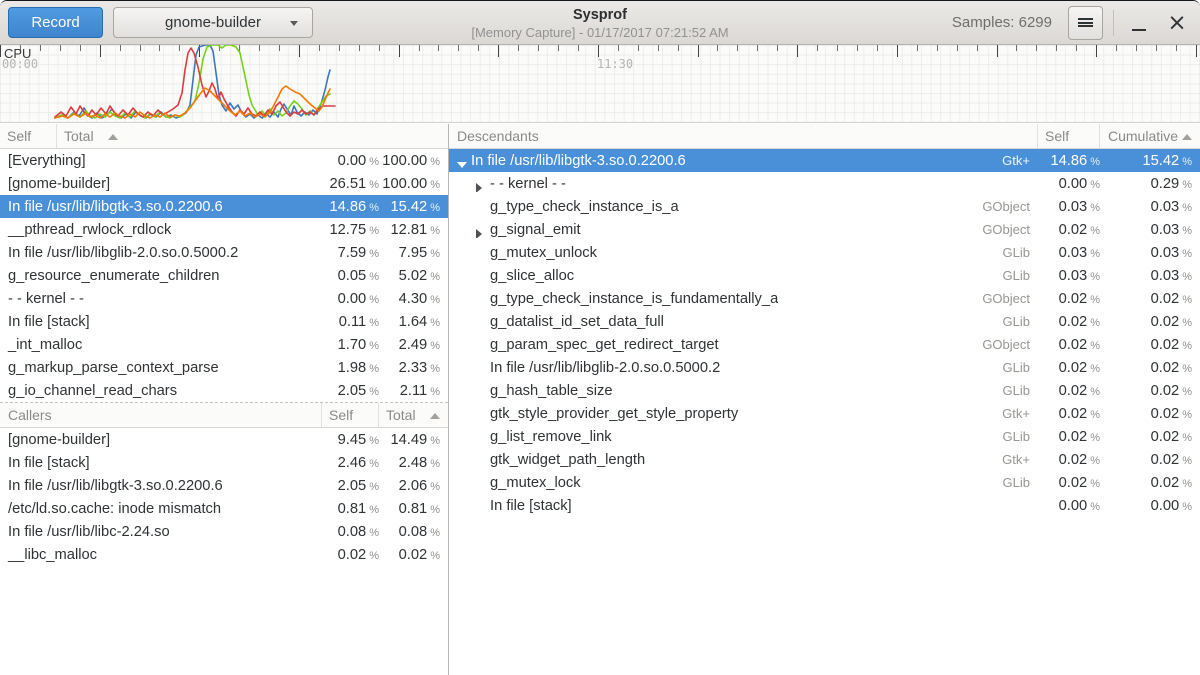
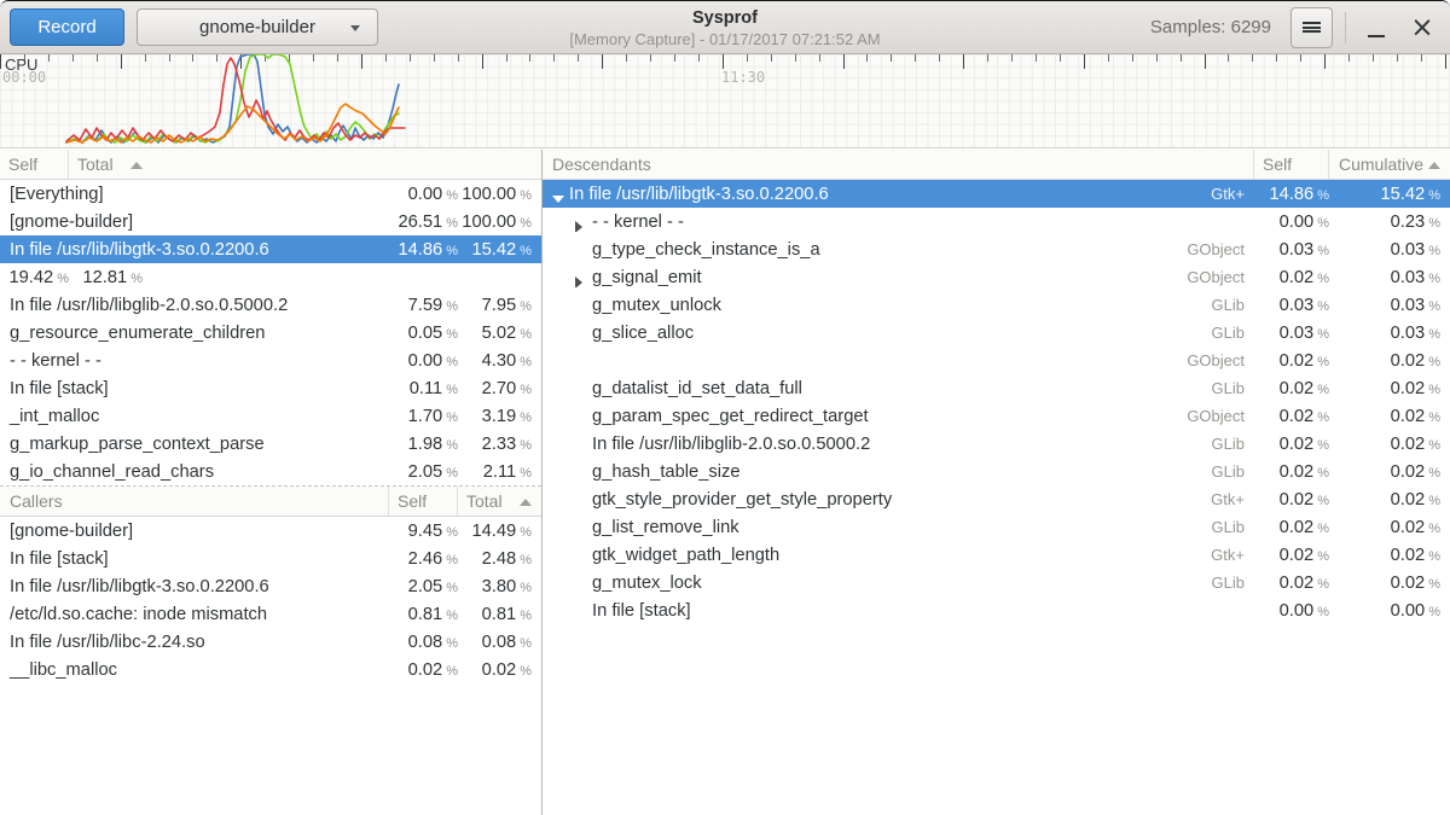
  Record
  gnome-builder
  Sysprof
  [Memory Capture] - 01/17/2017 07:21:52 AM
  Samples: 6299
  ×
  CPU
  00:00
  11:30
  Self
  Total
  [Everything]
  0.00
  %
  100.00
  %
  [gnome-builder]
  26.51
  %
  100.00
  %
  In file /usr/lib/libgtk-3.so.0.2200.6
  14.86
  %
  15.42
  %
- __pthread_rwlock_rdlock
- 12.75
+ 19.42
  %
  12.81
  %
  In file /usr/lib/libglib-2.0.so.0.5000.2
  7.59
  %
  7.95
  %
  g_resource_enumerate_children
  0.05
  %
  5.02
  %
  - - kernel - -
  0.00
  %
  4.30
  %
  In file [stack]
  0.11
  %
- 1.64
+ 2.70
  %
  _int_malloc
  1.70
  %
- 2.49
+ 3.19
  %
  g_markup_parse_context_parse
  1.98
  %
  2.33
  %
  g_io_channel_read_chars
  2.05
  %
  2.11
  %
  Callers
  Self
  Total
  [gnome-builder]
  9.45
  %
  14.49
  %
  In file [stack]
  2.46
  %
  2.48
  %
  In file /usr/lib/libgtk-3.so.0.2200.6
  2.05
  %
- 2.06
+ 3.80
  %
  /etc/ld.so.cache: inode mismatch
  0.81
  %
  0.81
  %
  In file /usr/lib/libc-2.24.so
  0.08
  %
  0.08
  %
  __libc_malloc
  0.02
  %
  0.02
  %
  Descendants
  Self
  Cumulative
  In file /usr/lib/libgtk-3.so.0.2200.6
  Gtk+
  14.86
  %
  15.42
  %
  - - kernel - -
  0.00
  %
- 0.29
+ 0.23
  %
  g_type_check_instance_is_a
  GObject
  0.03
  %
  0.03
  %
  g_signal_emit
  GObject
  0.02
  %
  0.03
  %
  g_mutex_unlock
  GLib
  0.03
  %
  0.03
  %
  g_slice_alloc
  GLib
  0.03
  %
  0.03
  %
- g_type_check_instance_is_fundamentally_a
  GObject
  0.02
  %
  0.02
  %
  g_datalist_id_set_data_full
  GLib
  0.02
  %
  0.02
  %
  g_param_spec_get_redirect_target
  GObject
  0.02
  %
  0.02
  %
  In file /usr/lib/libglib-2.0.so.0.5000.2
  GLib
  0.02
  %
  0.02
  %
  g_hash_table_size
  GLib
  0.02
  %
  0.02
  %
  gtk_style_provider_get_style_property
  Gtk+
  0.02
  %
  0.02
  %
  g_list_remove_link
  GLib
  0.02
  %
  0.02
  %
  gtk_widget_path_length
  Gtk+
  0.02
  %
  0.02
  %
  g_mutex_lock
  GLib
  0.02
  %
  0.02
  %
  In file [stack]
  0.00
  %
  0.00
  %
